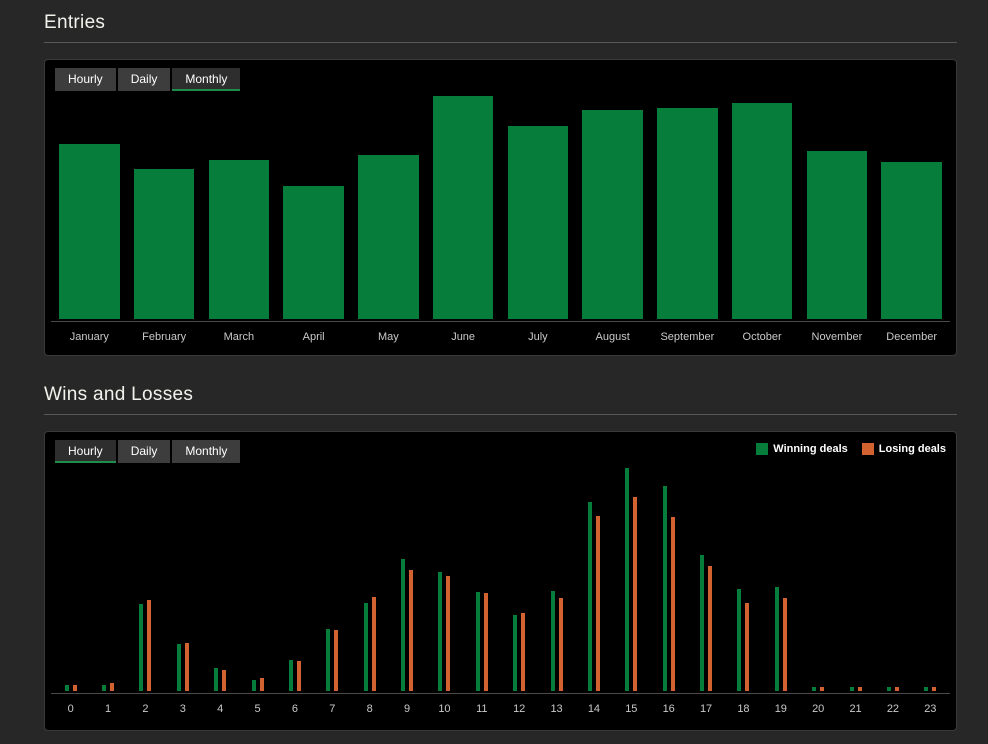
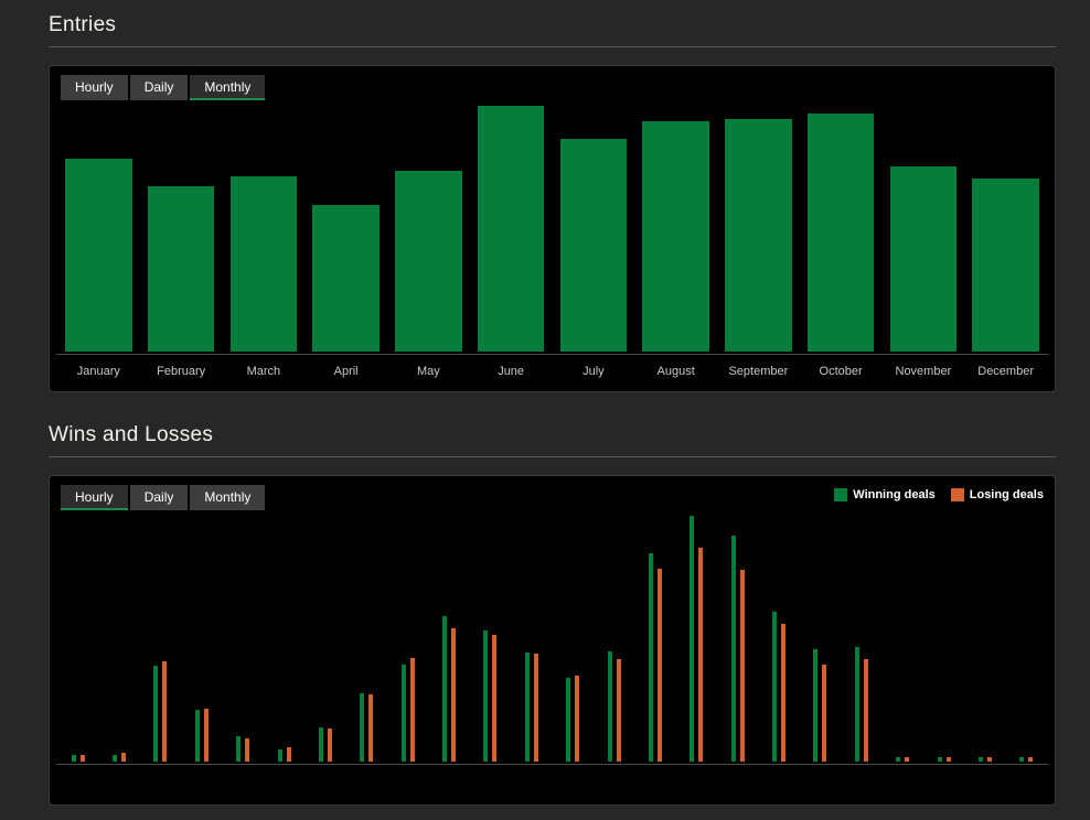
  Entries
  Hourly
  Daily
  Monthly
  January
  February
  March
  April
  May
  June
  July
  August
  September
  October
  November
  December
  Wins and Losses
  Hourly
  Daily
  Monthly
  Winning deals
  Losing deals
- 0
- 1
- 2
- 3
- 4
- 5
- 6
- 7
- 8
- 9
- 10
- 11
- 12
- 13
- 14
- 15
- 16
- 17
- 18
- 19
- 20
- 21
- 22
- 23
